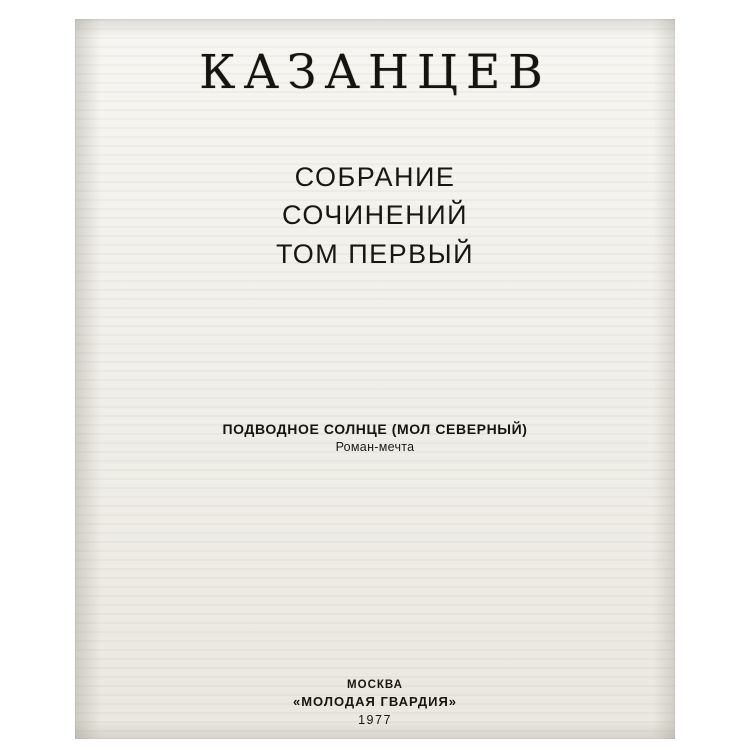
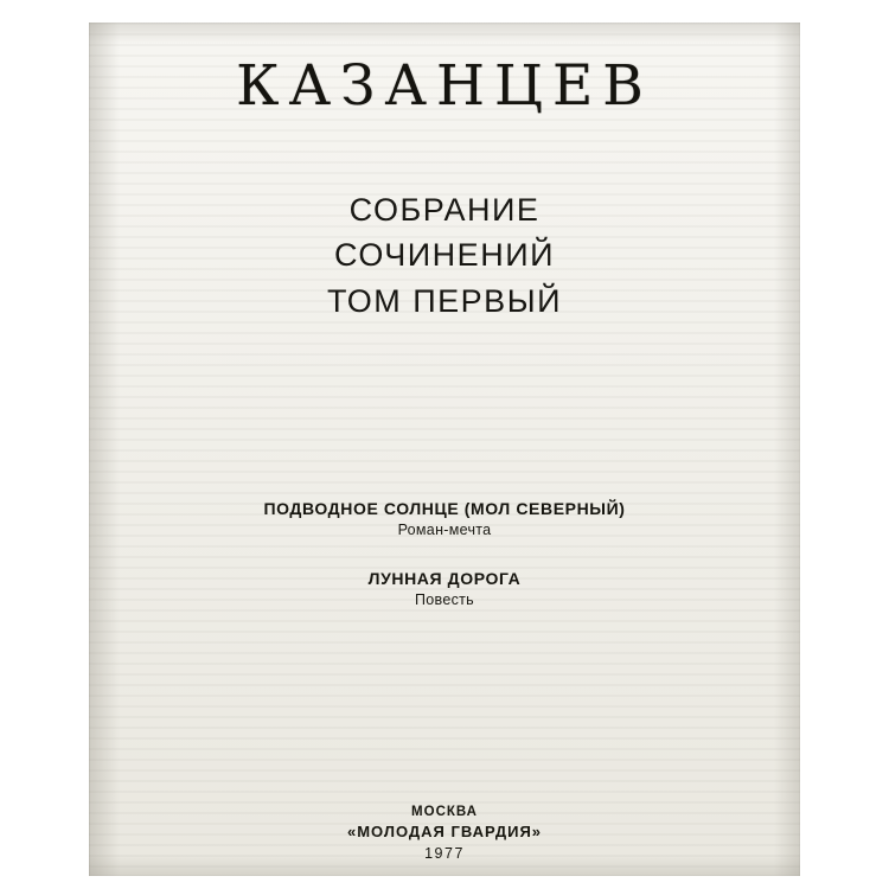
  КАЗАНЦЕВ
  СОБРАНИЕ
  СОЧИНЕНИЙ
  ТОМ ПЕРВЫЙ
  ПОДВОДНОЕ СОЛНЦЕ (МОЛ СЕВЕРНЫЙ)
  Роман-мечта
+ ЛУННАЯ ДОРОГА
+ Повесть
  МОСКВА
  «МОЛОДАЯ ГВАРДИЯ»
  1977
